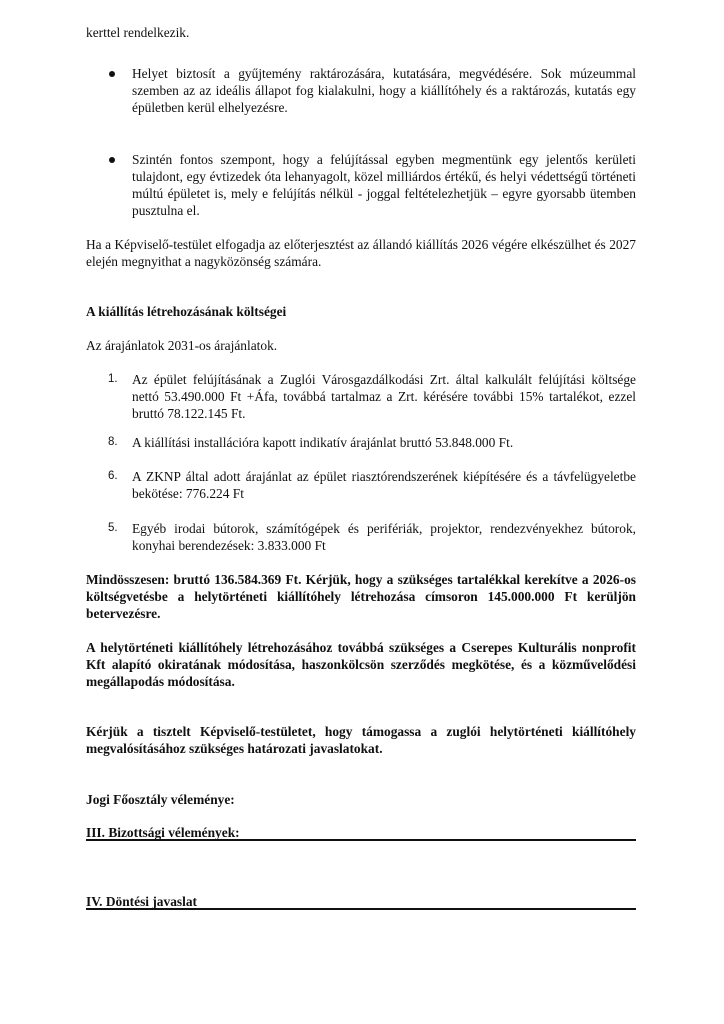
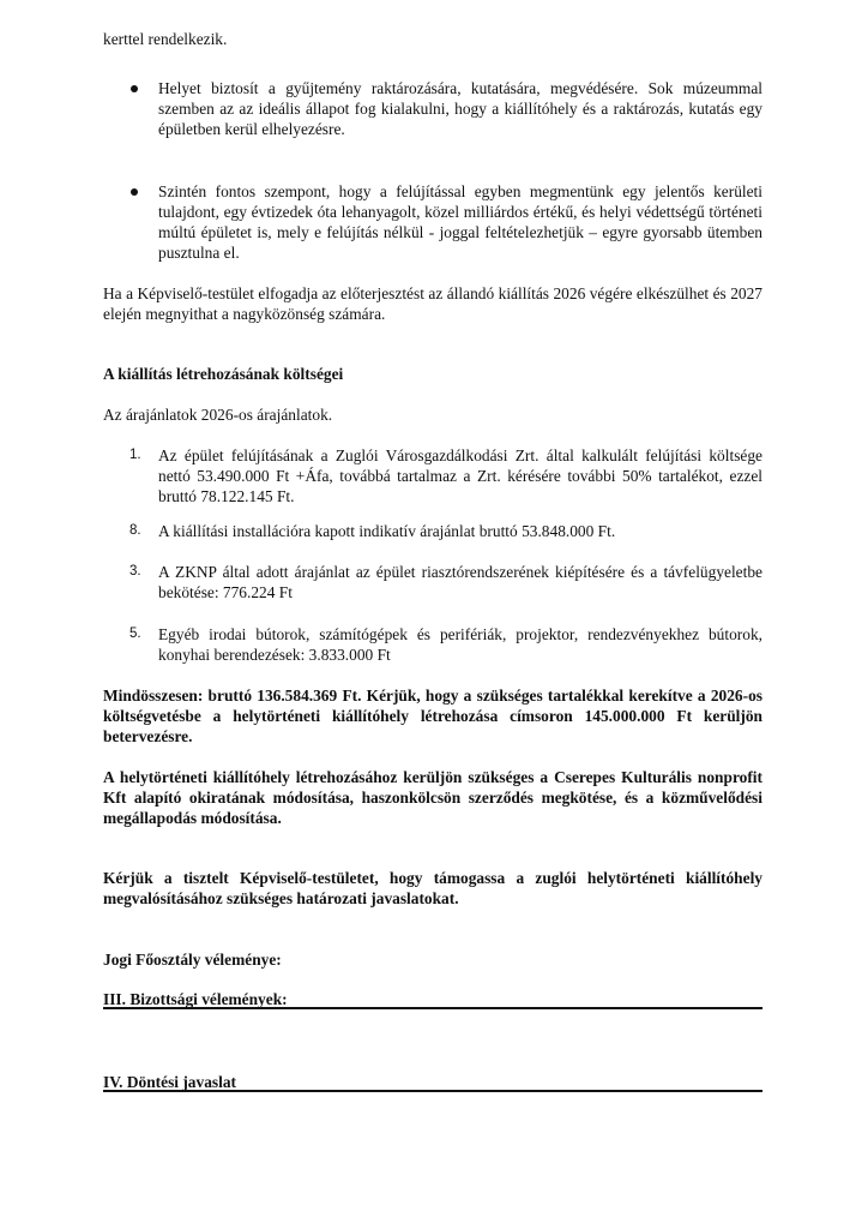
  kerttel rendelkezik.
  Helyet biztosít a gyűjtemény raktározására, kutatására, megvédésére. Sok múzeummal szemben az az ideális állapot fog kialakulni, hogy a kiállítóhely és a raktározás, kutatás egy épületben kerül elhelyezésre.
  Szintén fontos szempont, hogy a felújítással egyben megmentünk egy jelentős kerületi tulajdont, egy évtizedek óta lehanyagolt, közel milliárdos értékű, és helyi védettségű történeti múltú épületet is, mely e felújítás nélkül - joggal feltételezhetjük – egyre gyorsabb ütemben pusztulna el.
  Ha a Képviselő-testület elfogadja az előterjesztést az állandó kiállítás 2026 végére elkészülhet és 2027 elején megnyithat a nagyközönség számára.
  A kiállítás létrehozásának költségei
- Az árajánlatok 2031-os árajánlatok.
+ Az árajánlatok 2026-os árajánlatok.
  1.
- Az épület felújításának a Zuglói Városgazdálkodási Zrt. által kalkulált felújítási költsége nettó 53.490.000 Ft +Áfa, továbbá tartalmaz a Zrt. kérésére további 15% tartalékot, ezzel bruttó 78.122.145 Ft.
+ Az épület felújításának a Zuglói Városgazdálkodási Zrt. által kalkulált felújítási költsége nettó 53.490.000 Ft +Áfa, továbbá tartalmaz a Zrt. kérésére további 50% tartalékot, ezzel bruttó 78.122.145 Ft.
  8.
  A kiállítási installációra kapott indikatív árajánlat bruttó 53.848.000 Ft.
- 6.
+ 3.
  A ZKNP által adott árajánlat az épület riasztórendszerének kiépítésére és a távfelügyeletbe bekötése: 776.224 Ft
  5.
  Egyéb irodai bútorok, számítógépek és perifériák, projektor, rendezvényekhez bútorok, konyhai berendezések: 3.833.000 Ft
  Mindösszesen: bruttó 136.584.369 Ft. Kérjük, hogy a szükséges tartalékkal kerekítve a 2026-os költségvetésbe a helytörténeti kiállítóhely létrehozása címsoron 145.000.000 Ft kerüljön betervezésre.
- A helytörténeti kiállítóhely létrehozásához továbbá szükséges a Cserepes Kulturális nonprofit Kft alapító okiratának módosítása, haszonkölcsön szerződés megkötése, és a közművelődési megállapodás módosítása.
+ A helytörténeti kiállítóhely létrehozásához kerüljön szükséges a Cserepes Kulturális nonprofit Kft alapító okiratának módosítása, haszonkölcsön szerződés megkötése, és a közművelődési megállapodás módosítása.
  Kérjük a tisztelt Képviselő-testületet, hogy támogassa a zuglói helytörténeti kiállítóhely megvalósításához szükséges határozati javaslatokat.
  Jogi Főosztály véleménye:
  III. Bizottsági vélemények:
  IV. Döntési javaslat
